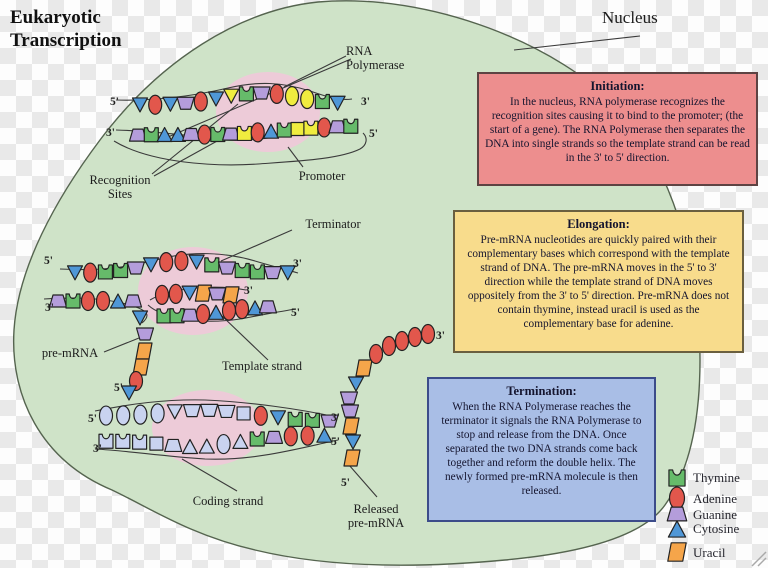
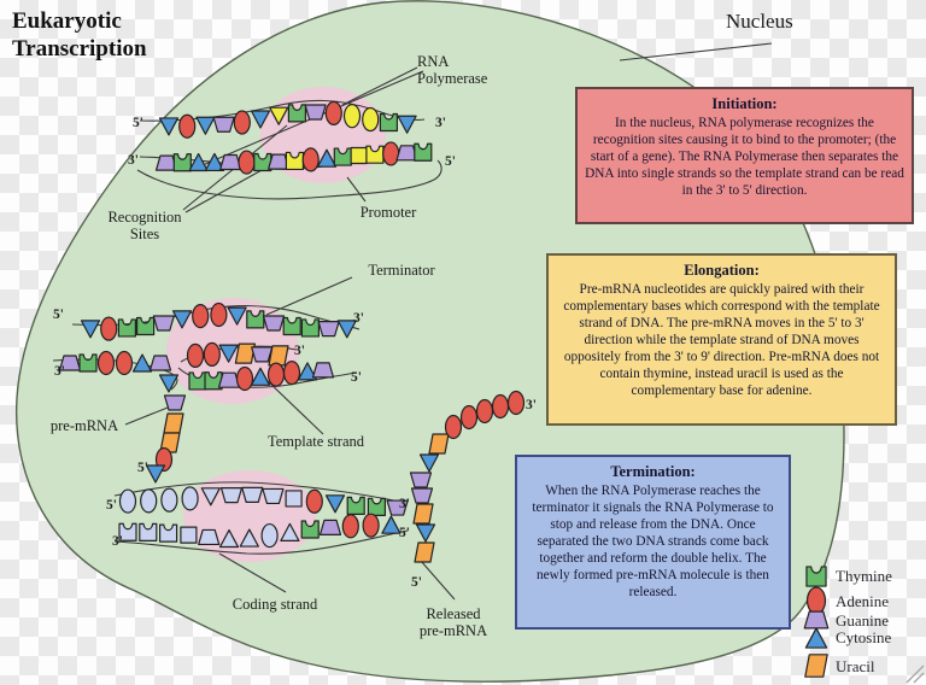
  Eukaryotic
  Transcription
  Nucleus
  Initiation:
  In the nucleus, RNA polymerase recognizes the recognition sites causing it to bind to the promoter; (the start of a gene). The RNA Polymerase then separates the DNA into single strands so the template strand can be read in the 3' to 5' direction.
  Elongation:
- Pre-mRNA nucleotides are quickly paired with their complementary bases which correspond with the template strand of DNA. The pre-mRNA moves in the 5' to 3' direction while the template strand of DNA moves oppositely from the 3' to 5' direction. Pre-mRNA does not contain thymine, instead uracil is used as the complementary base for adenine.
+ Pre-mRNA nucleotides are quickly paired with their complementary bases which correspond with the template strand of DNA. The pre-mRNA moves in the 5' to 3' direction while the template strand of DNA moves oppositely from the 3' to 9' direction. Pre-mRNA does not contain thymine, instead uracil is used as the complementary base for adenine.
  Termination:
  When the RNA Polymerase reaches the terminator it signals the RNA Polymerase to stop and release from the DNA. Once separated the two DNA strands come back together and reform the double helix. The newly formed pre-mRNA molecule is then released.
  Thymine
  Adenine
  Guanine
  Cytosine
  Uracil
  RNA
  Polymerase
  Recognition
  Sites
  Promoter
  Terminator
  pre-mRNA
  Template strand
  Coding strand
  Released
  pre-mRNA
  5'
  3'
  3'
  5'
  5'
  3'
  3'
  5'
  3'
  5'
  5'
  3'
  3'
  5'
  5'
  3'
